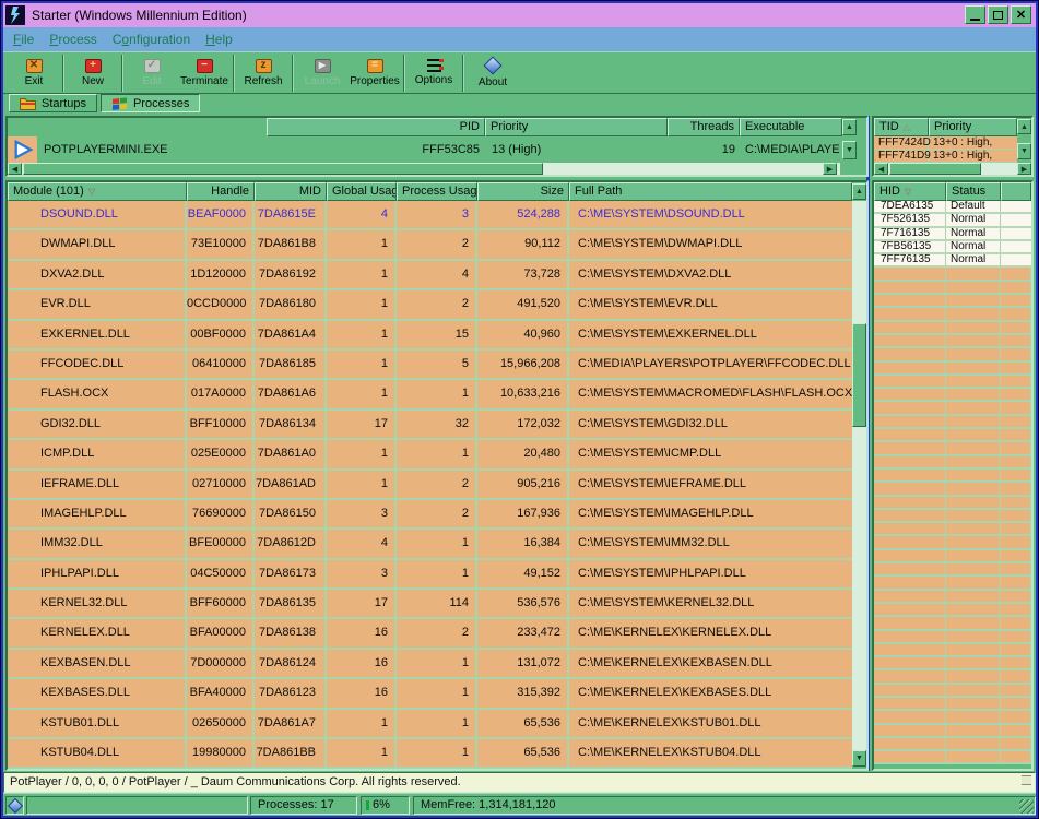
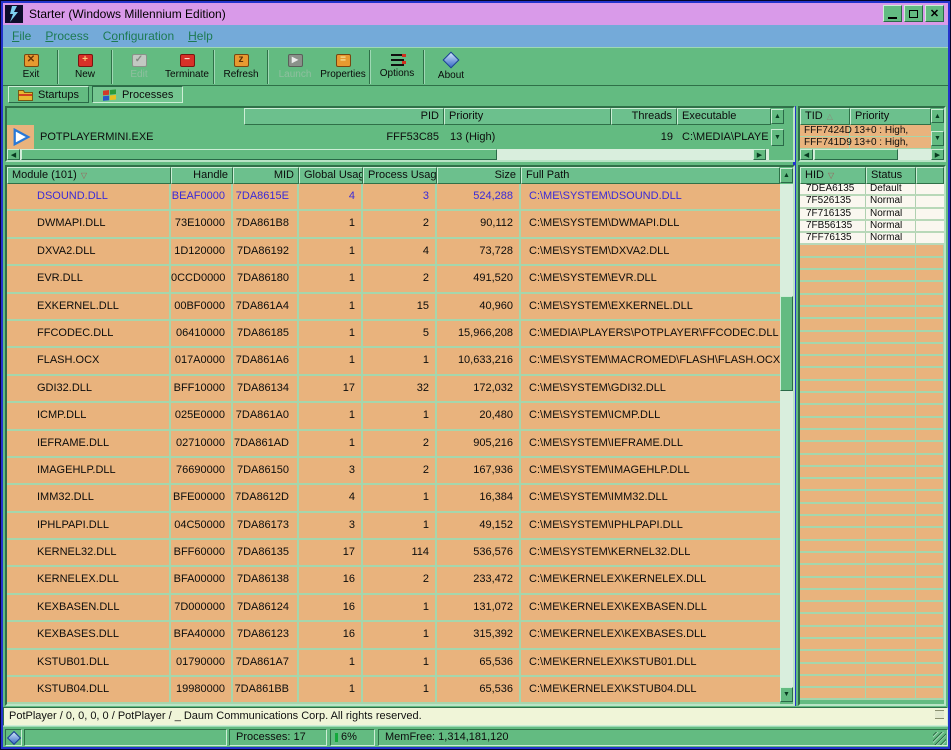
  Starter (Windows Millennium Edition)
  ✕
  File
  Process
  Configuration
  Help
  ✕
  Exit
  +
  New
  ✓
  Edit
  −
  Terminate
  z
  Refresh
  ▶
  Launch
  =
  Properties
  Options
  About
  Startups
  Processes
  PID
  Priority
  Threads
  Executable
  POTPLAYERMINI.EXE
  FFF53C85
  13 (High)
  19
  C:\MEDIA\PLAYE
  TID △
  Priority
  FFF7424D
  13+0 : High,
  FFF741D9
  13+0 : High,
  Module (101) ▽
  Handle
  MID
  Global Usag
  Process Usag
  Size
  Full Path
  DSOUND.DLL
  BEAF0000
  7DA8615E
  4
  3
  524,288
  C:\ME\SYSTEM\DSOUND.DLL
  DWMAPI.DLL
  73E10000
  7DA861B8
  1
  2
  90,112
  C:\ME\SYSTEM\DWMAPI.DLL
  DXVA2.DLL
  1D120000
  7DA86192
  1
  4
  73,728
  C:\ME\SYSTEM\DXVA2.DLL
  EVR.DLL
  0CCD0000
  7DA86180
  1
  2
  491,520
  C:\ME\SYSTEM\EVR.DLL
  EXKERNEL.DLL
  00BF0000
  7DA861A4
  1
  15
  40,960
  C:\ME\SYSTEM\EXKERNEL.DLL
  FFCODEC.DLL
  06410000
  7DA86185
  1
  5
  15,966,208
  C:\MEDIA\PLAYERS\POTPLAYER\FFCODEC.DLL
  FLASH.OCX
  017A0000
  7DA861A6
  1
  1
  10,633,216
  C:\ME\SYSTEM\MACROMED\FLASH\FLASH.OCX
  GDI32.DLL
  BFF10000
  7DA86134
  17
  32
  172,032
  C:\ME\SYSTEM\GDI32.DLL
  ICMP.DLL
  025E0000
  7DA861A0
  1
  1
  20,480
  C:\ME\SYSTEM\ICMP.DLL
  IEFRAME.DLL
  02710000
  7DA861AD
  1
  2
  905,216
  C:\ME\SYSTEM\IEFRAME.DLL
  IMAGEHLP.DLL
  76690000
  7DA86150
  3
  2
  167,936
  C:\ME\SYSTEM\IMAGEHLP.DLL
  IMM32.DLL
  BFE00000
  7DA8612D
  4
  1
  16,384
  C:\ME\SYSTEM\IMM32.DLL
  IPHLPAPI.DLL
  04C50000
  7DA86173
  3
  1
  49,152
  C:\ME\SYSTEM\IPHLPAPI.DLL
  KERNEL32.DLL
  BFF60000
  7DA86135
  17
  114
  536,576
  C:\ME\SYSTEM\KERNEL32.DLL
  KERNELEX.DLL
  BFA00000
  7DA86138
  16
  2
  233,472
  C:\ME\KERNELEX\KERNELEX.DLL
  KEXBASEN.DLL
  7D000000
  7DA86124
  16
  1
  131,072
  C:\ME\KERNELEX\KEXBASEN.DLL
  KEXBASES.DLL
  BFA40000
  7DA86123
  16
  1
  315,392
  C:\ME\KERNELEX\KEXBASES.DLL
  KSTUB01.DLL
- 02650000
+ 01790000
  7DA861A7
  1
  1
  65,536
  C:\ME\KERNELEX\KSTUB01.DLL
  KSTUB04.DLL
  19980000
  7DA861BB
  1
  1
  65,536
  C:\ME\KERNELEX\KSTUB04.DLL
  HID ▽
  Status
  7DEA6135
  Default
  7F526135
  Normal
  7F716135
  Normal
  7FB56135
  Normal
  7FF76135
  Normal
  PotPlayer / 0, 0, 0, 0 / PotPlayer / _ Daum Communications Corp. All rights reserved.
  Processes: 17
  6%
  MemFree: 1,314,181,120
